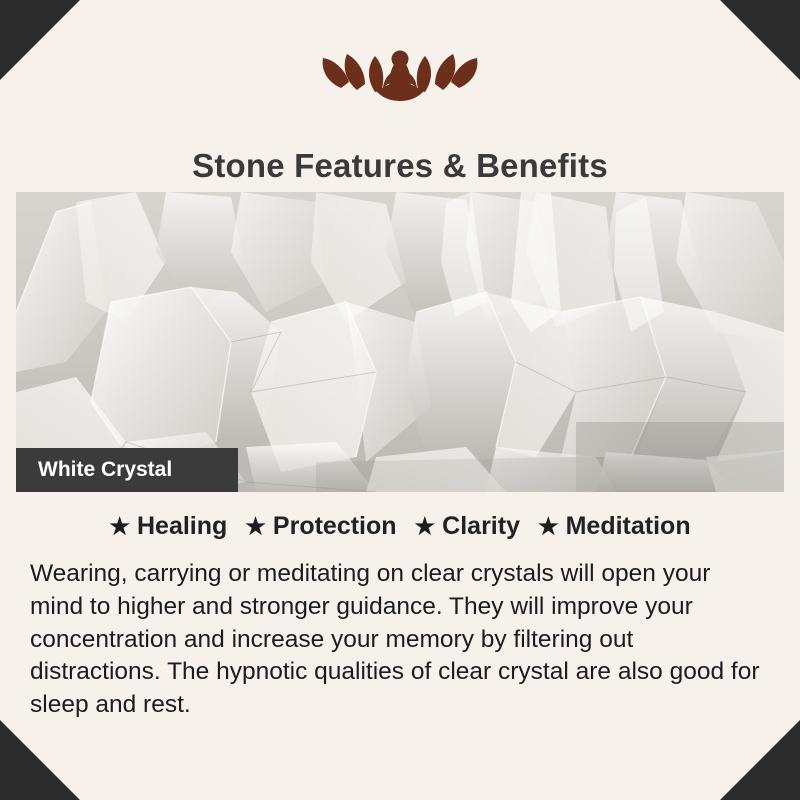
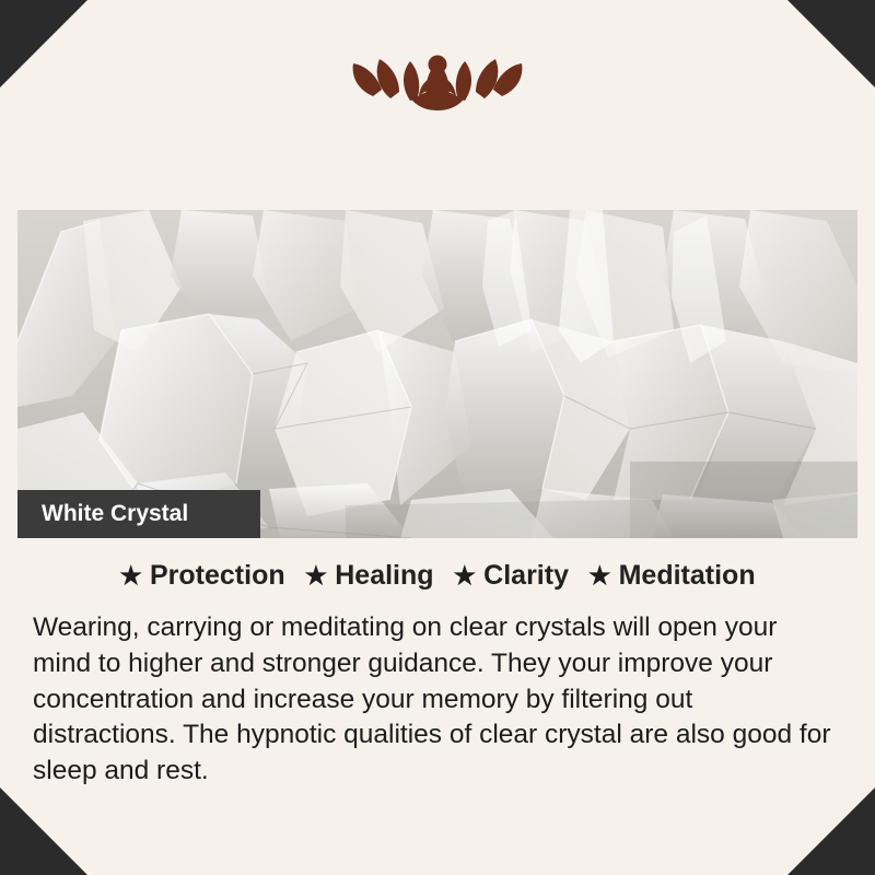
- Stone Features & Benefits
  White Crystal
  ★
- Healing
+ Protection
  ★
- Protection
+ Healing
  ★
  Clarity
  ★
  Meditation
- Wearing, carrying or meditating on clear crystals will open your mind to higher and stronger guidance. They will improve your concentration and increase your memory by filtering out distractions. The hypnotic qualities of clear crystal are also good for sleep and rest.
+ Wearing, carrying or meditating on clear crystals will open your mind to higher and stronger guidance. They your improve your concentration and increase your memory by filtering out distractions. The hypnotic qualities of clear crystal are also good for sleep and rest.
